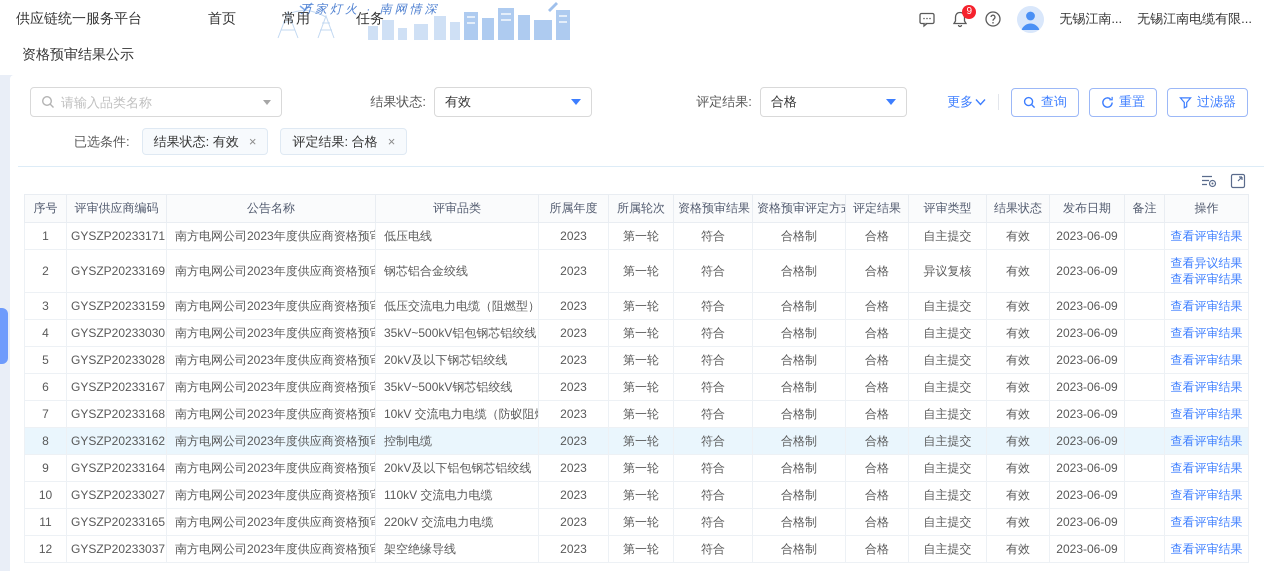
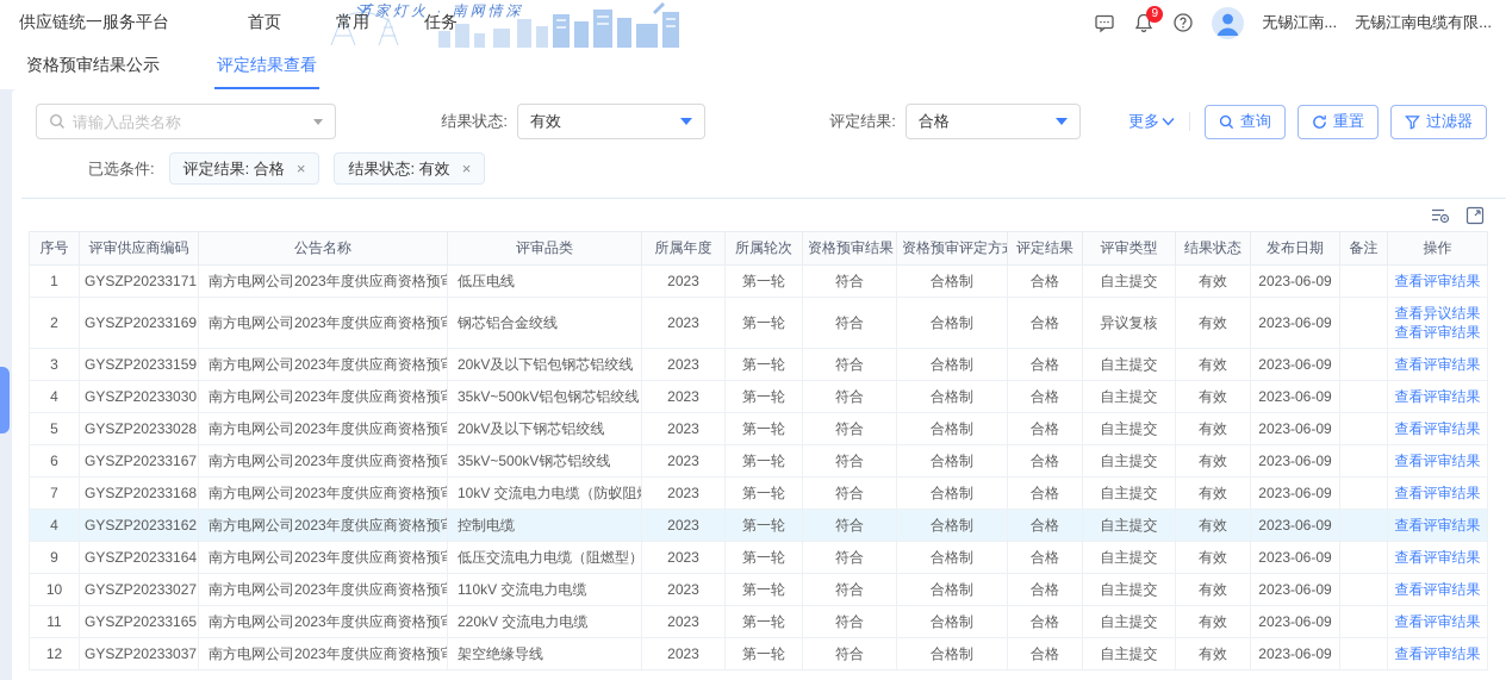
  供应链统一服务平台
  首页
  常用
  任务
  万家灯火 · 南网情深
  9
  无锡江南...
  无锡江南电缆有限...
  资格预审结果公示
+ 评定结果查看
  请输入品类名称
  结果状态:
  有效
  评定结果:
  合格
  更多
  查询
  重置
  过滤器
  已选条件:
- 结果状态: 有效
+ 评定结果: 合格
  ×
- 评定结果: 合格
+ 结果状态: 有效
  ×
  序号	评审供应商编码	公告名称	评审品类	所属年度	所属轮次	资格预审结果	资格预审评定方	评定结果	评审类型	结果状态	发布日期	备注	操作
  1	GYSZP20233171	南方电网公司2023年度供应商资格预	低压电线	2023	第一轮	符合	合格制	合格	自主提交	有效	2023-06-09		查看评审结果
  2	GYSZP20233169	南方电网公司2023年度供应商资格预	钢芯铝合金绞线	2023	第一轮	符合	合格制	合格	异议复核	有效	2023-06-09		查看异议结果查看评审结果
- 3	GYSZP20233159	南方电网公司2023年度供应商资格预	低压交流电力电缆（阻燃型）	2023	第一轮	符合	合格制	合格	自主提交	有效	2023-06-09		查看评审结果
+ 3	GYSZP20233159	南方电网公司2023年度供应商资格预	20kV及以下铝包钢芯铝绞线	2023	第一轮	符合	合格制	合格	自主提交	有效	2023-06-09		查看评审结果
  4	GYSZP20233030	南方电网公司2023年度供应商资格预	35kV~500kV铝包钢芯铝绞线	2023	第一轮	符合	合格制	合格	自主提交	有效	2023-06-09		查看评审结果
  5	GYSZP20233028	南方电网公司2023年度供应商资格预	20kV及以下钢芯铝绞线	2023	第一轮	符合	合格制	合格	自主提交	有效	2023-06-09		查看评审结果
  6	GYSZP20233167	南方电网公司2023年度供应商资格预	35kV~500kV钢芯铝绞线	2023	第一轮	符合	合格制	合格	自主提交	有效	2023-06-09		查看评审结果
  7	GYSZP20233168	南方电网公司2023年度供应商资格预	10kV 交流电力电缆（防蚁阻	2023	第一轮	符合	合格制	合格	自主提交	有效	2023-06-09		查看评审结果
- 8	GYSZP20233162	南方电网公司2023年度供应商资格预	控制电缆	2023	第一轮	符合	合格制	合格	自主提交	有效	2023-06-09		查看评审结果
+ 4	GYSZP20233162	南方电网公司2023年度供应商资格预	控制电缆	2023	第一轮	符合	合格制	合格	自主提交	有效	2023-06-09		查看评审结果
- 9	GYSZP20233164	南方电网公司2023年度供应商资格预	20kV及以下铝包钢芯铝绞线	2023	第一轮	符合	合格制	合格	自主提交	有效	2023-06-09		查看评审结果
+ 9	GYSZP20233164	南方电网公司2023年度供应商资格预	低压交流电力电缆（阻燃型）	2023	第一轮	符合	合格制	合格	自主提交	有效	2023-06-09		查看评审结果
  10	GYSZP20233027	南方电网公司2023年度供应商资格预	110kV 交流电力电缆	2023	第一轮	符合	合格制	合格	自主提交	有效	2023-06-09		查看评审结果
  11	GYSZP20233165	南方电网公司2023年度供应商资格预	220kV 交流电力电缆	2023	第一轮	符合	合格制	合格	自主提交	有效	2023-06-09		查看评审结果
  12	GYSZP20233037	南方电网公司2023年度供应商资格预	架空绝缘导线	2023	第一轮	符合	合格制	合格	自主提交	有效	2023-06-09		查看评审结果
